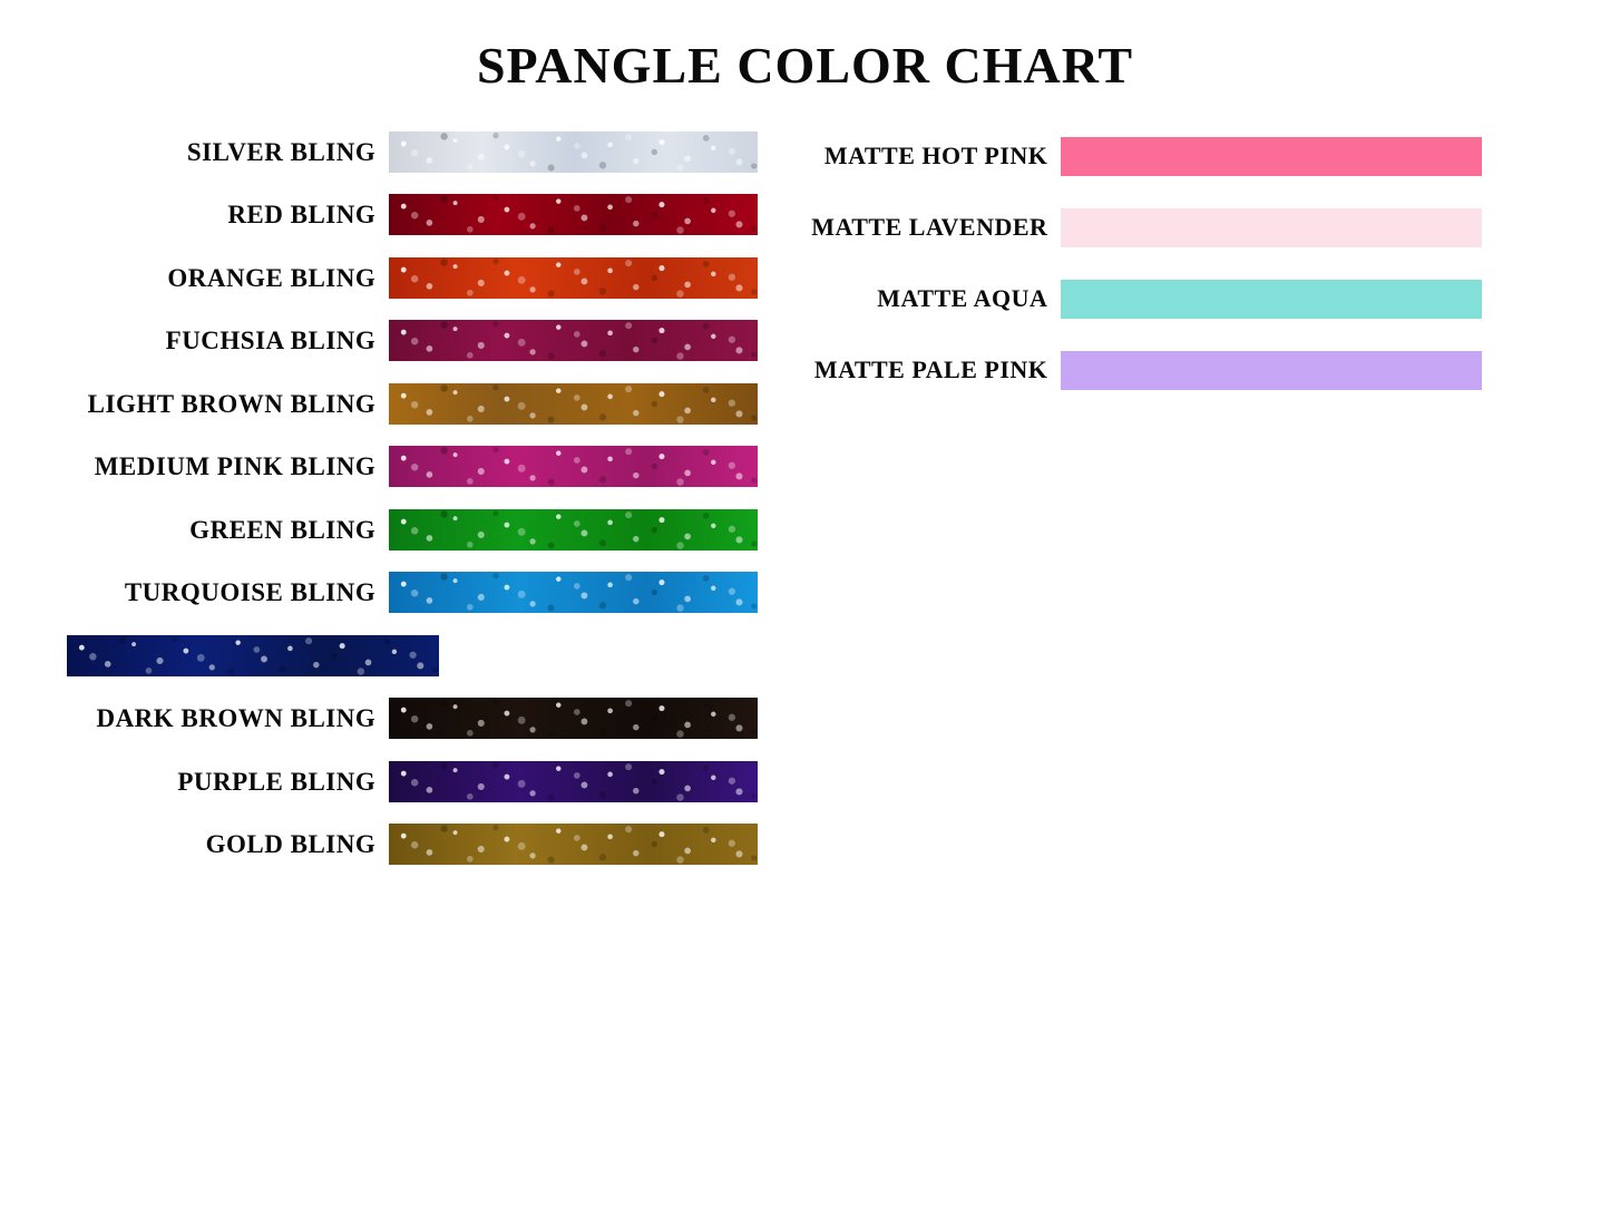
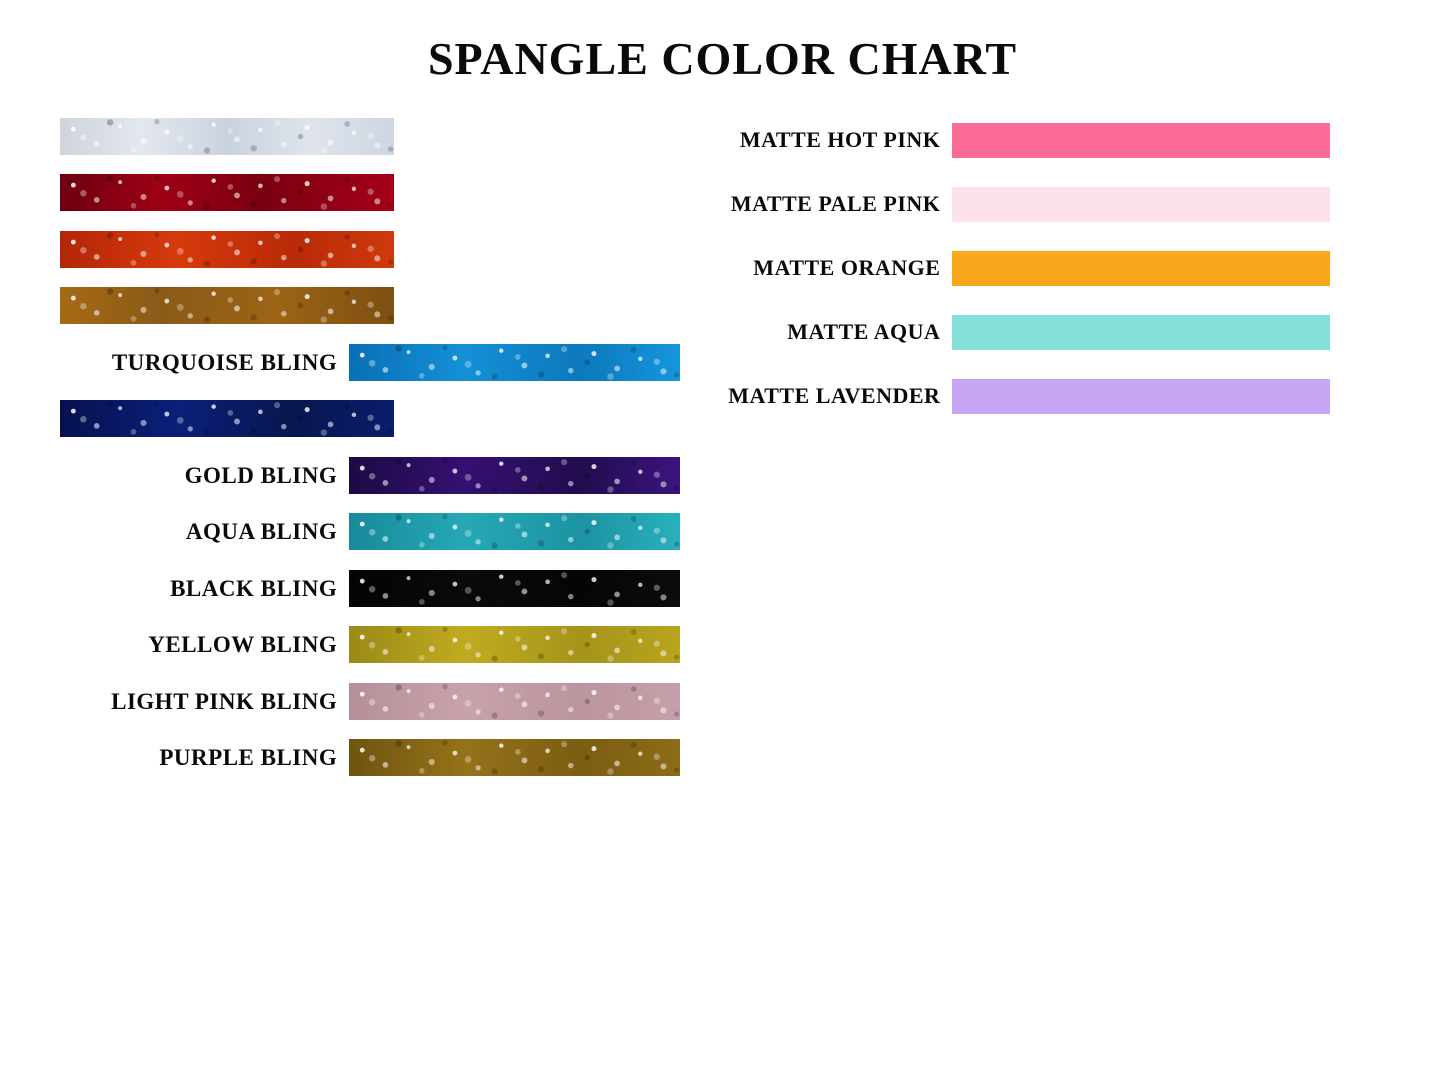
  SPANGLE COLOR CHART
- SILVER BLING
- RED BLING
- ORANGE BLING
- FUCHSIA BLING
- LIGHT BROWN BLING
- MEDIUM PINK BLING
- GREEN BLING
  TURQUOISE BLING
- DARK BROWN BLING
- PURPLE BLING
+ GOLD BLING
+ AQUA BLING
+ BLACK BLING
+ YELLOW BLING
+ LIGHT PINK BLING
- GOLD BLING
+ PURPLE BLING
  MATTE HOT PINK
- MATTE LAVENDER
+ MATTE PALE PINK
+ MATTE ORANGE
  MATTE AQUA
- MATTE PALE PINK
+ MATTE LAVENDER
